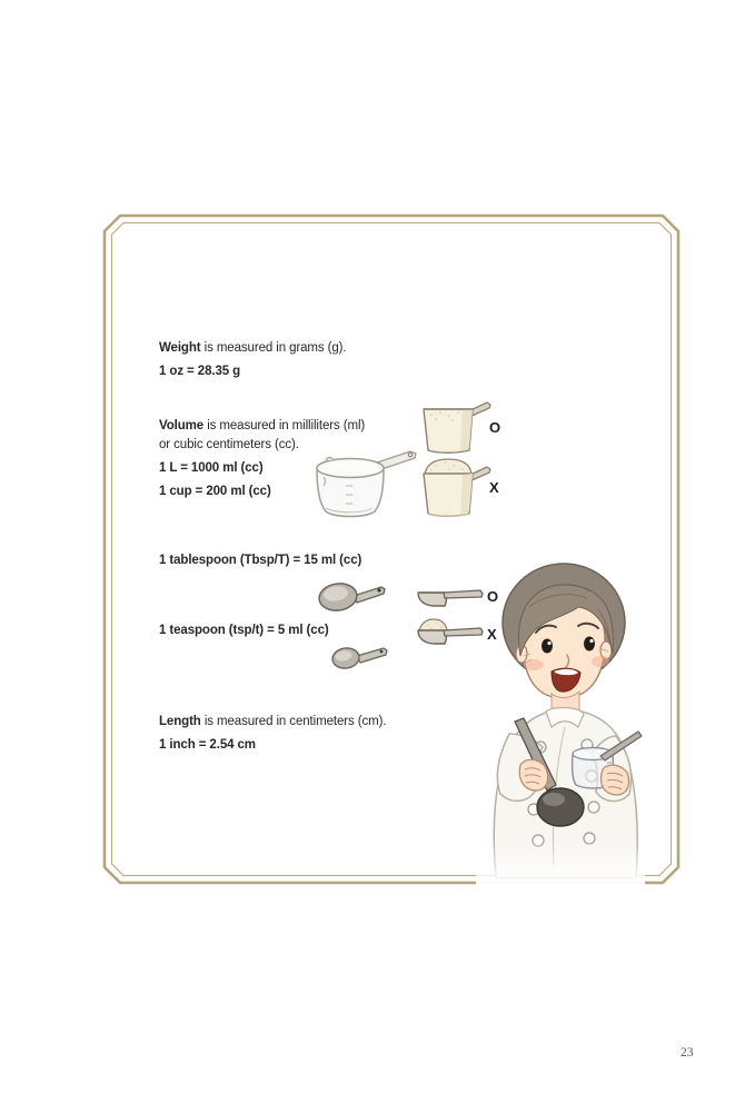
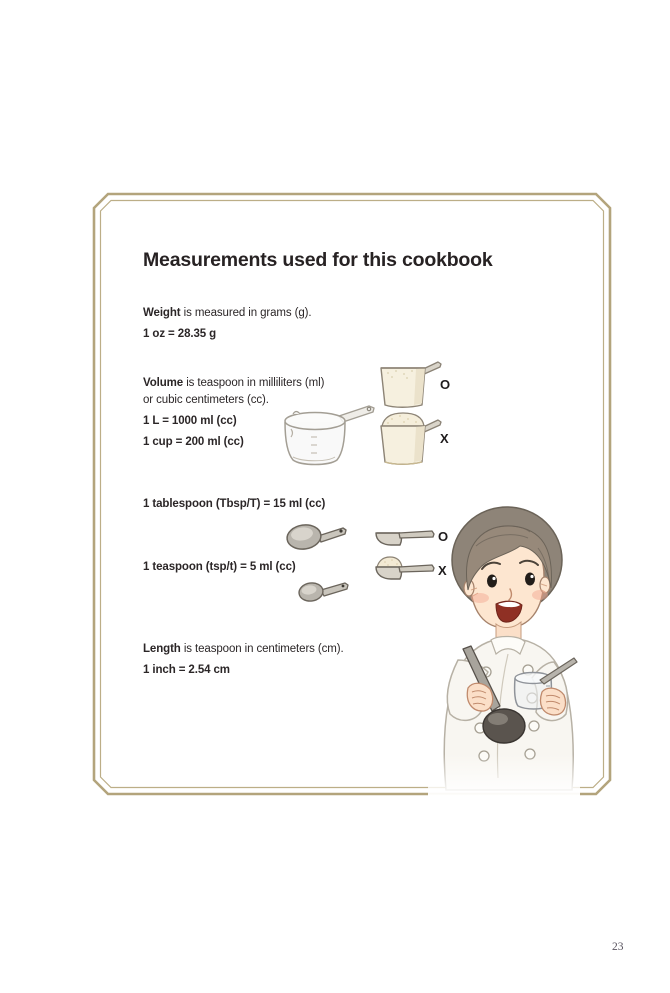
+ Measurements used for this cookbook
  Weight is measured in grams (g).
  1 oz = 28.35 g
- Volume is measured in milliliters (ml)
+ Volume is teaspoon in milliliters (ml)
  or cubic centimeters (cc).
  1 L = 1000 ml (cc)
  1 cup = 200 ml (cc)
  O
  X
  1 tablespoon (Tbsp/T) = 15 ml (cc)
  O
  1 teaspoon (tsp/t) = 5 ml (cc)
  X
- Length is measured in centimeters (cm).
+ Length is teaspoon in centimeters (cm).
  1 inch = 2.54 cm
  23
